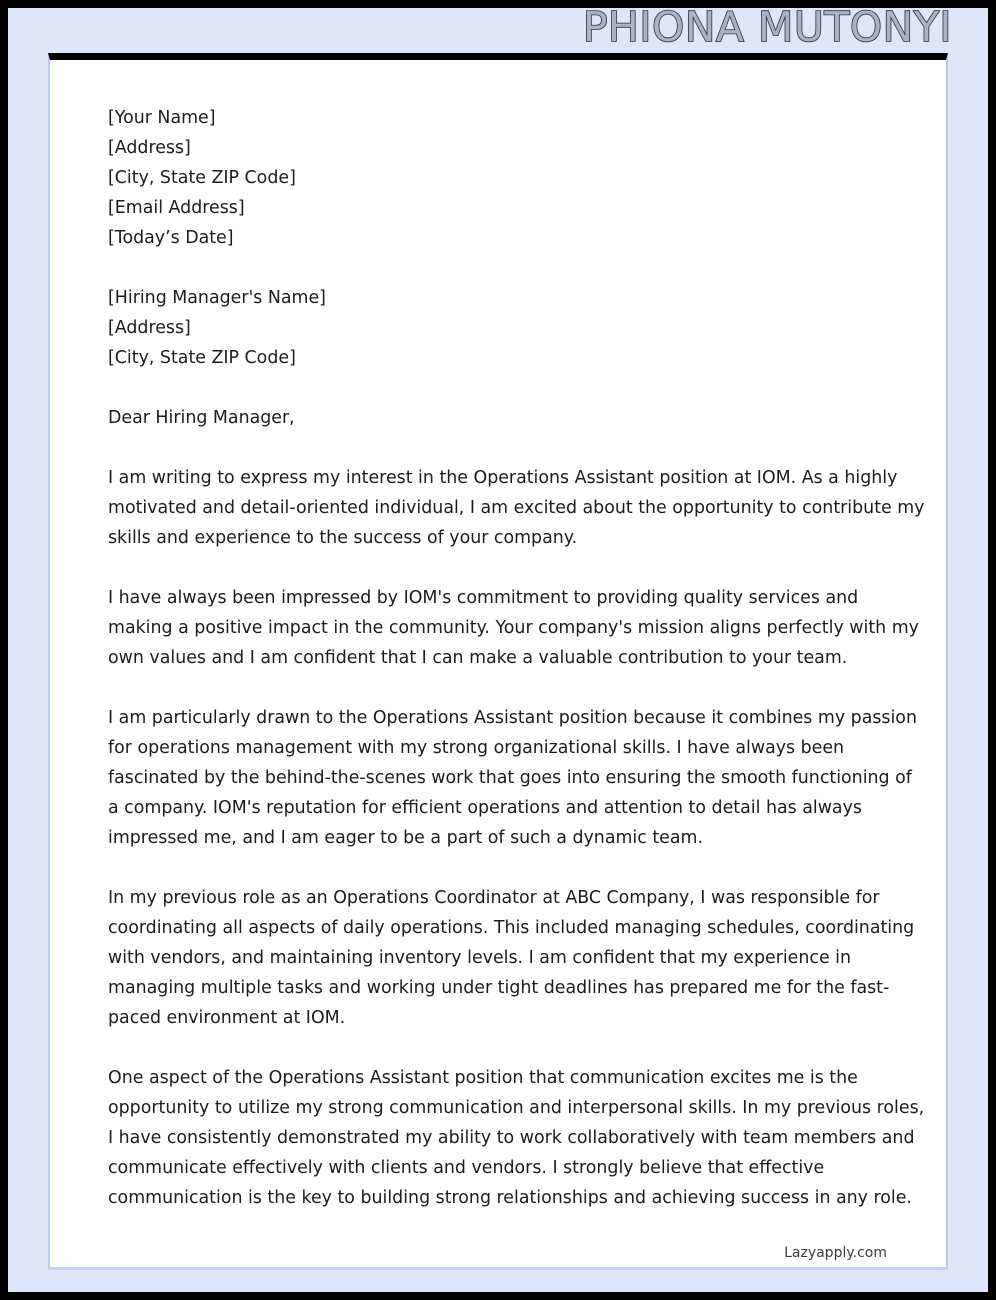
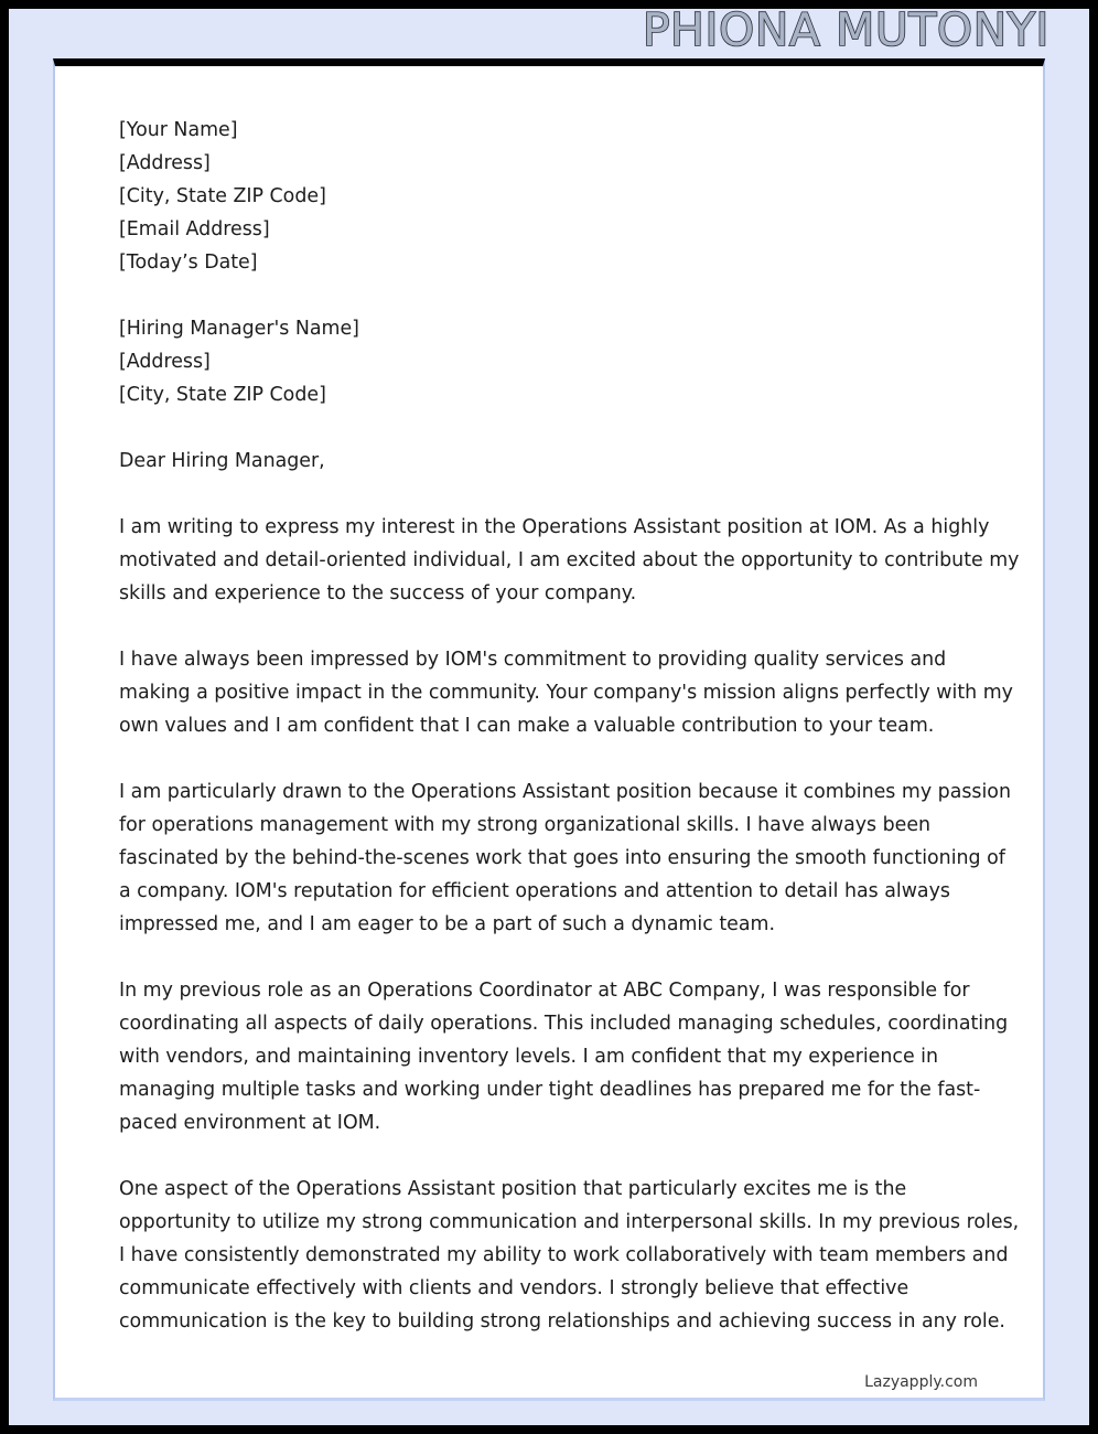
  PHIONA MUTONYI
  [Your Name]
  [Address]
  [City, State ZIP Code]
  [Email Address]
  [Today’s Date]
  [Hiring Manager's Name]
  [Address]
  [City, State ZIP Code]
  Dear Hiring Manager,
  I am writing to express my interest in the Operations Assistant position at IOM. As a highly motivated and detail-oriented individual, I am excited about the opportunity to contribute my skills and experience to the success of your company.
  I have always been impressed by IOM's commitment to providing quality services and making a positive impact in the community. Your company's mission aligns perfectly with my own values and I am confident that I can make a valuable contribution to your team.
  I am particularly drawn to the Operations Assistant position because it combines my passion for operations management with my strong organizational skills. I have always been fascinated by the behind-the-scenes work that goes into ensuring the smooth functioning of a company. IOM's reputation for efficient operations and attention to detail has always impressed me, and I am eager to be a part of such a dynamic team.
  In my previous role as an Operations Coordinator at ABC Company, I was responsible for coordinating all aspects of daily operations. This included managing schedules, coordinating with vendors, and maintaining inventory levels. I am confident that my experience in managing multiple tasks and working under tight deadlines has prepared me for the fast-paced environment at IOM.
- One aspect of the Operations Assistant position that communication excites me is the opportunity to utilize my strong communication and interpersonal skills. In my previous roles, I have consistently demonstrated my ability to work collaboratively with team members and communicate effectively with clients and vendors. I strongly believe that effective communication is the key to building strong relationships and achieving success in any role.
+ One aspect of the Operations Assistant position that particularly excites me is the opportunity to utilize my strong communication and interpersonal skills. In my previous roles, I have consistently demonstrated my ability to work collaboratively with team members and communicate effectively with clients and vendors. I strongly believe that effective communication is the key to building strong relationships and achieving success in any role.
  Lazyapply.com
